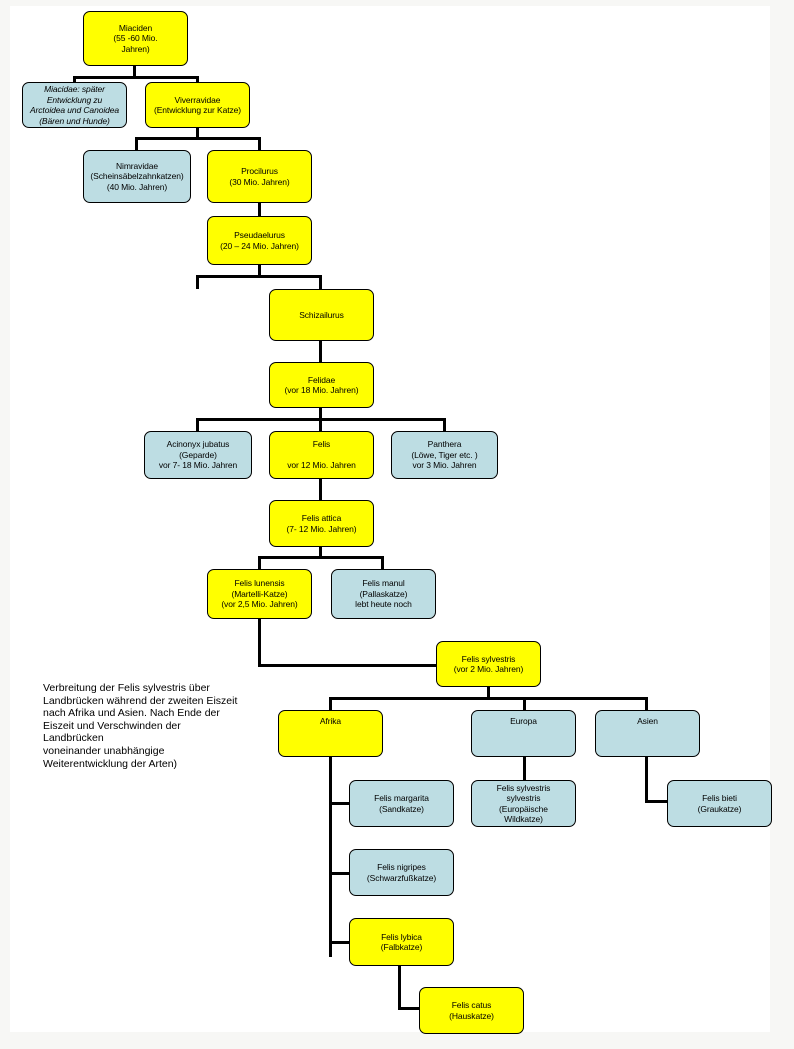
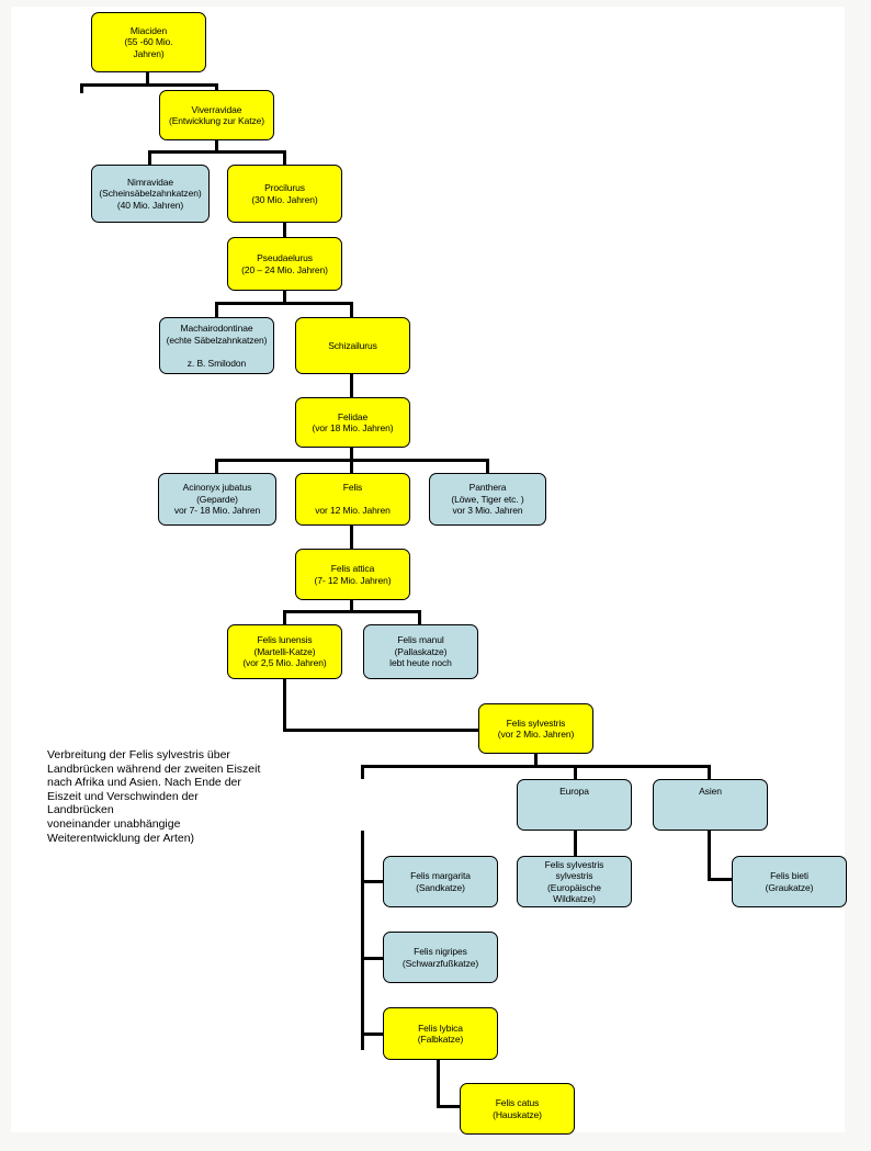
  Miaciden
  (55 -60 Mio.
  Jahren)
- Miacidae: später
- Entwicklung zu
- Arctoidea und Canoidea
- (Bären und Hunde)
  Viverravidae
  (Entwicklung zur Katze)
  Nimravidae
  (Scheinsäbelzahnkatzen)
  (40 Mio. Jahren)
  Procilurus
  (30 Mio. Jahren)
  Pseudaelurus
  (20 – 24 Mio. Jahren)
+ Machairodontinae
+ (echte Säbelzahnkatzen)
+ z. B. Smilodon
  Schizailurus
  Felidae
  (vor 18 Mio. Jahren)
  Acinonyx jubatus
  (Geparde)
  vor 7- 18 Mio. Jahren
  Felis
  vor 12 Mio. Jahren
  Panthera
  (Löwe, Tiger etc. )
  vor 3 Mio. Jahren
  Felis attica
  (7- 12 Mio. Jahren)
  Felis lunensis
  (Martelli-Katze)
  (vor 2,5 Mio. Jahren)
  Felis manul
  (Pallaskatze)
  lebt heute noch
  Felis sylvestris
  (vor 2 Mio. Jahren)
- Afrika
  Europa
  Asien
  Felis margarita
  (Sandkatze)
  Felis sylvestris
  sylvestris
  (Europäische
  Wildkatze)
  Felis bieti
  (Graukatze)
  Felis nigripes
  (Schwarzfußkatze)
  Felis lybica
  (Falbkatze)
  Felis catus
  (Hauskatze)
  Verbreitung der Felis sylvestris über
  Landbrücken während der zweiten Eiszeit
  nach Afrika und Asien. Nach Ende der
  Eiszeit und Verschwinden der
  Landbrücken
  voneinander unabhängige
  Weiterentwicklung der Arten)
